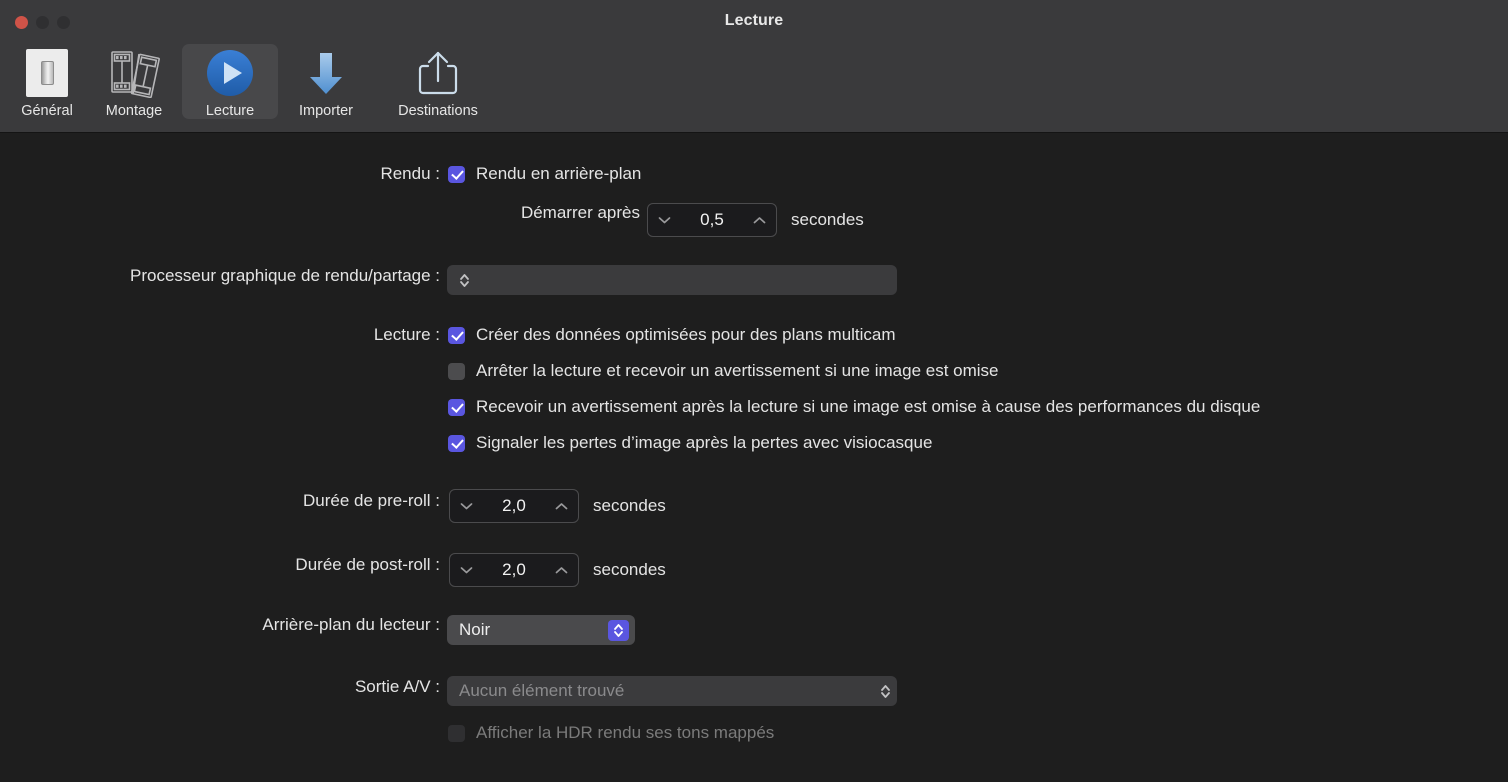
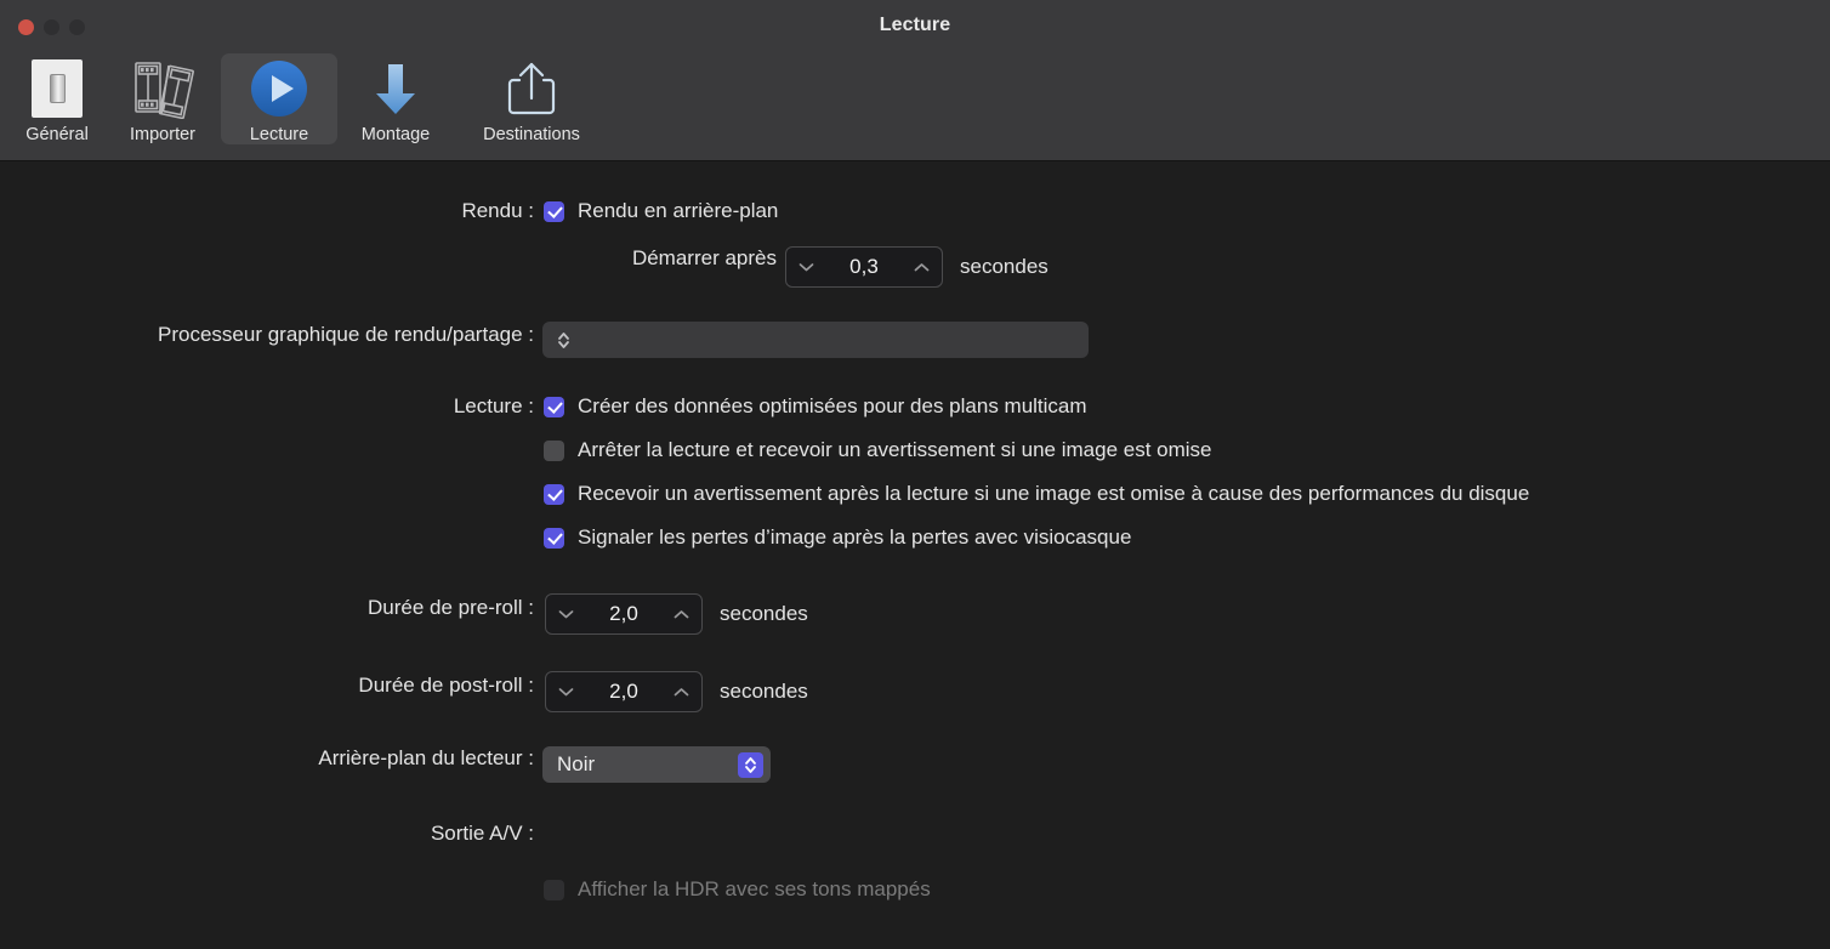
  Lecture
  Général
- Montage
+ Importer
  Lecture
- Importer
+ Montage
  Destinations
  Rendu :
  Rendu en arrière-plan
  Démarrer après
- 0,5
+ 0,3
  secondes
  Processeur graphique de rendu/partage :
  Lecture :
  Créer des données optimisées pour des plans multicam
  Arrêter la lecture et recevoir un avertissement si une image est omise
  Recevoir un avertissement après la lecture si une image est omise à cause des performances du disque
  Signaler les pertes d’image après la pertes avec visiocasque
  Durée de pre-roll :
  2,0
  secondes
  Durée de post-roll :
  2,0
  secondes
  Arrière-plan du lecteur :
  Noir
  Sortie A/V :
- Aucun élément trouvé
- Afficher la HDR rendu ses tons mappés
+ Afficher la HDR avec ses tons mappés
